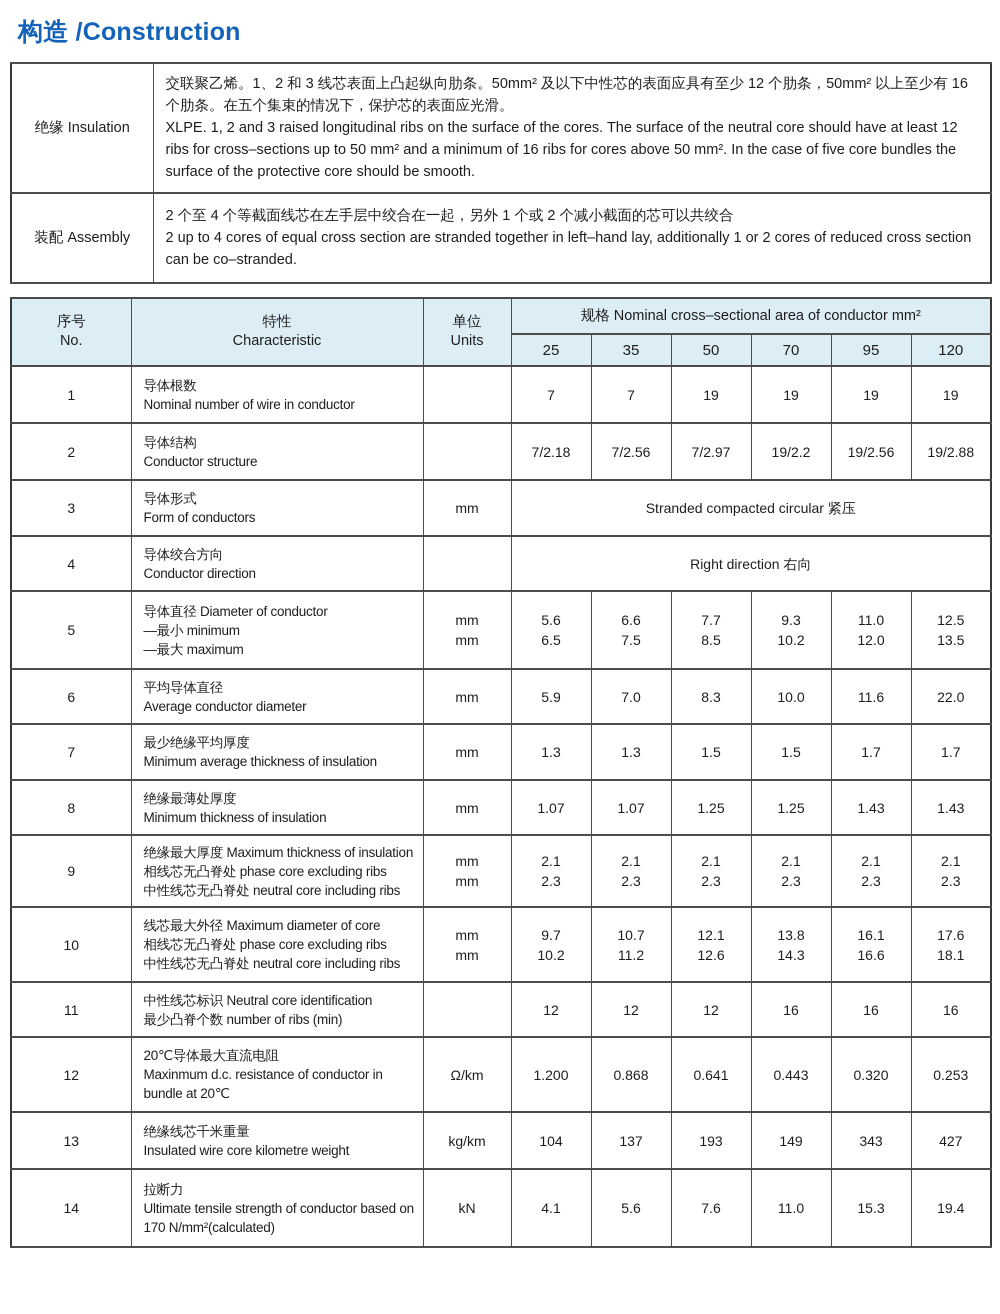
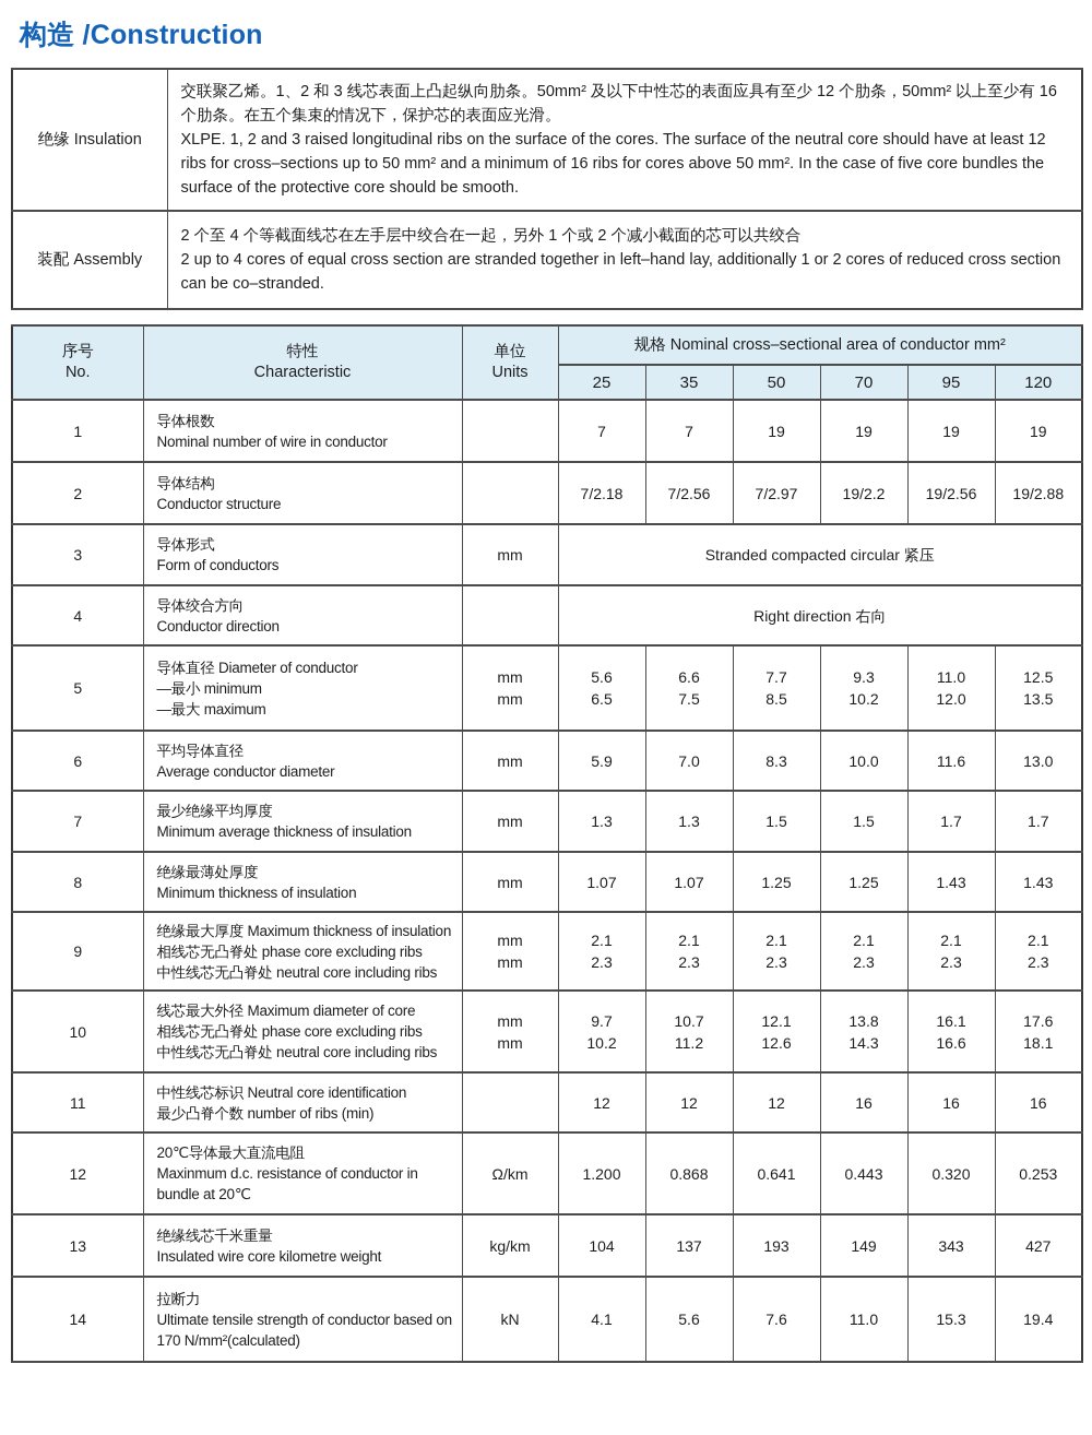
  构造 /Construction
  绝缘 Insulation	交联聚乙烯。1、2 和 3 线芯表面上凸起纵向肋条。50mm² 及以下中性芯的表面应具有至少 12 个肋条，50mm² 以上至少有 16 个肋条。在五个集束的情况下，保护芯的表面应光滑。 XLPE. 1, 2 and 3 raised longitudinal ribs on the surface of the cores. The surface of the neutral core should have at least 12 ribs for cross–sections up to 50 mm² and a minimum of 16 ribs for cores above 50 mm². In the case of five core bundles the surface of the protective core should be smooth.
  装配 Assembly	2 个至 4 个等截面线芯在左手层中绞合在一起，另外 1 个或 2 个减小截面的芯可以共绞合 2 up to 4 cores of equal cross section are stranded together in left–hand lay, additionally 1 or 2 cores of reduced cross section can be co–stranded.
  序号 No.	特性 Characteristic	单位 Units	规格 Nominal cross–sectional area of conductor mm²
  25	35	50	70	95	120
  1	导体根数 Nominal number of wire in conductor		7	7	19	19	19	19
  2	导体结构 Conductor structure		7/2.18	7/2.56	7/2.97	19/2.2	19/2.56	19/2.88
  3	导体形式 Form of conductors	mm	Stranded compacted circular 紧压
  4	导体绞合方向 Conductor direction		Right direction 右向
  5	导体直径 Diameter of conductor —最小 minimum —最大 maximum	mm mm	5.6 6.5	6.6 7.5	7.7 8.5	9.3 10.2	11.0 12.0	12.5 13.5
- 6	平均导体直径 Average conductor diameter	mm	5.9	7.0	8.3	10.0	11.6	22.0
+ 6	平均导体直径 Average conductor diameter	mm	5.9	7.0	8.3	10.0	11.6	13.0
  7	最少绝缘平均厚度 Minimum average thickness of insulation	mm	1.3	1.3	1.5	1.5	1.7	1.7
  8	绝缘最薄处厚度 Minimum thickness of insulation	mm	1.07	1.07	1.25	1.25	1.43	1.43
  9	绝缘最大厚度 Maximum thickness of insulation 相线芯无凸脊处 phase core excluding ribs 中性线芯无凸脊处 neutral core including ribs	mm mm	2.1 2.3	2.1 2.3	2.1 2.3	2.1 2.3	2.1 2.3	2.1 2.3
  10	线芯最大外径 Maximum diameter of core 相线芯无凸脊处 phase core excluding ribs 中性线芯无凸脊处 neutral core including ribs	mm mm	9.7 10.2	10.7 11.2	12.1 12.6	13.8 14.3	16.1 16.6	17.6 18.1
  11	中性线芯标识 Neutral core identification 最少凸脊个数 number of ribs (min)		12	12	12	16	16	16
  12	20℃导体最大直流电阻 Maxinmum d.c. resistance of conductor in bundle at 20℃	Ω/km	1.200	0.868	0.641	0.443	0.320	0.253
  13	绝缘线芯千米重量 Insulated wire core kilometre weight	kg/km	104	137	193	149	343	427
  14	拉断力 Ultimate tensile strength of conductor based on 170 N/mm²(calculated)	kN	4.1	5.6	7.6	11.0	15.3	19.4
